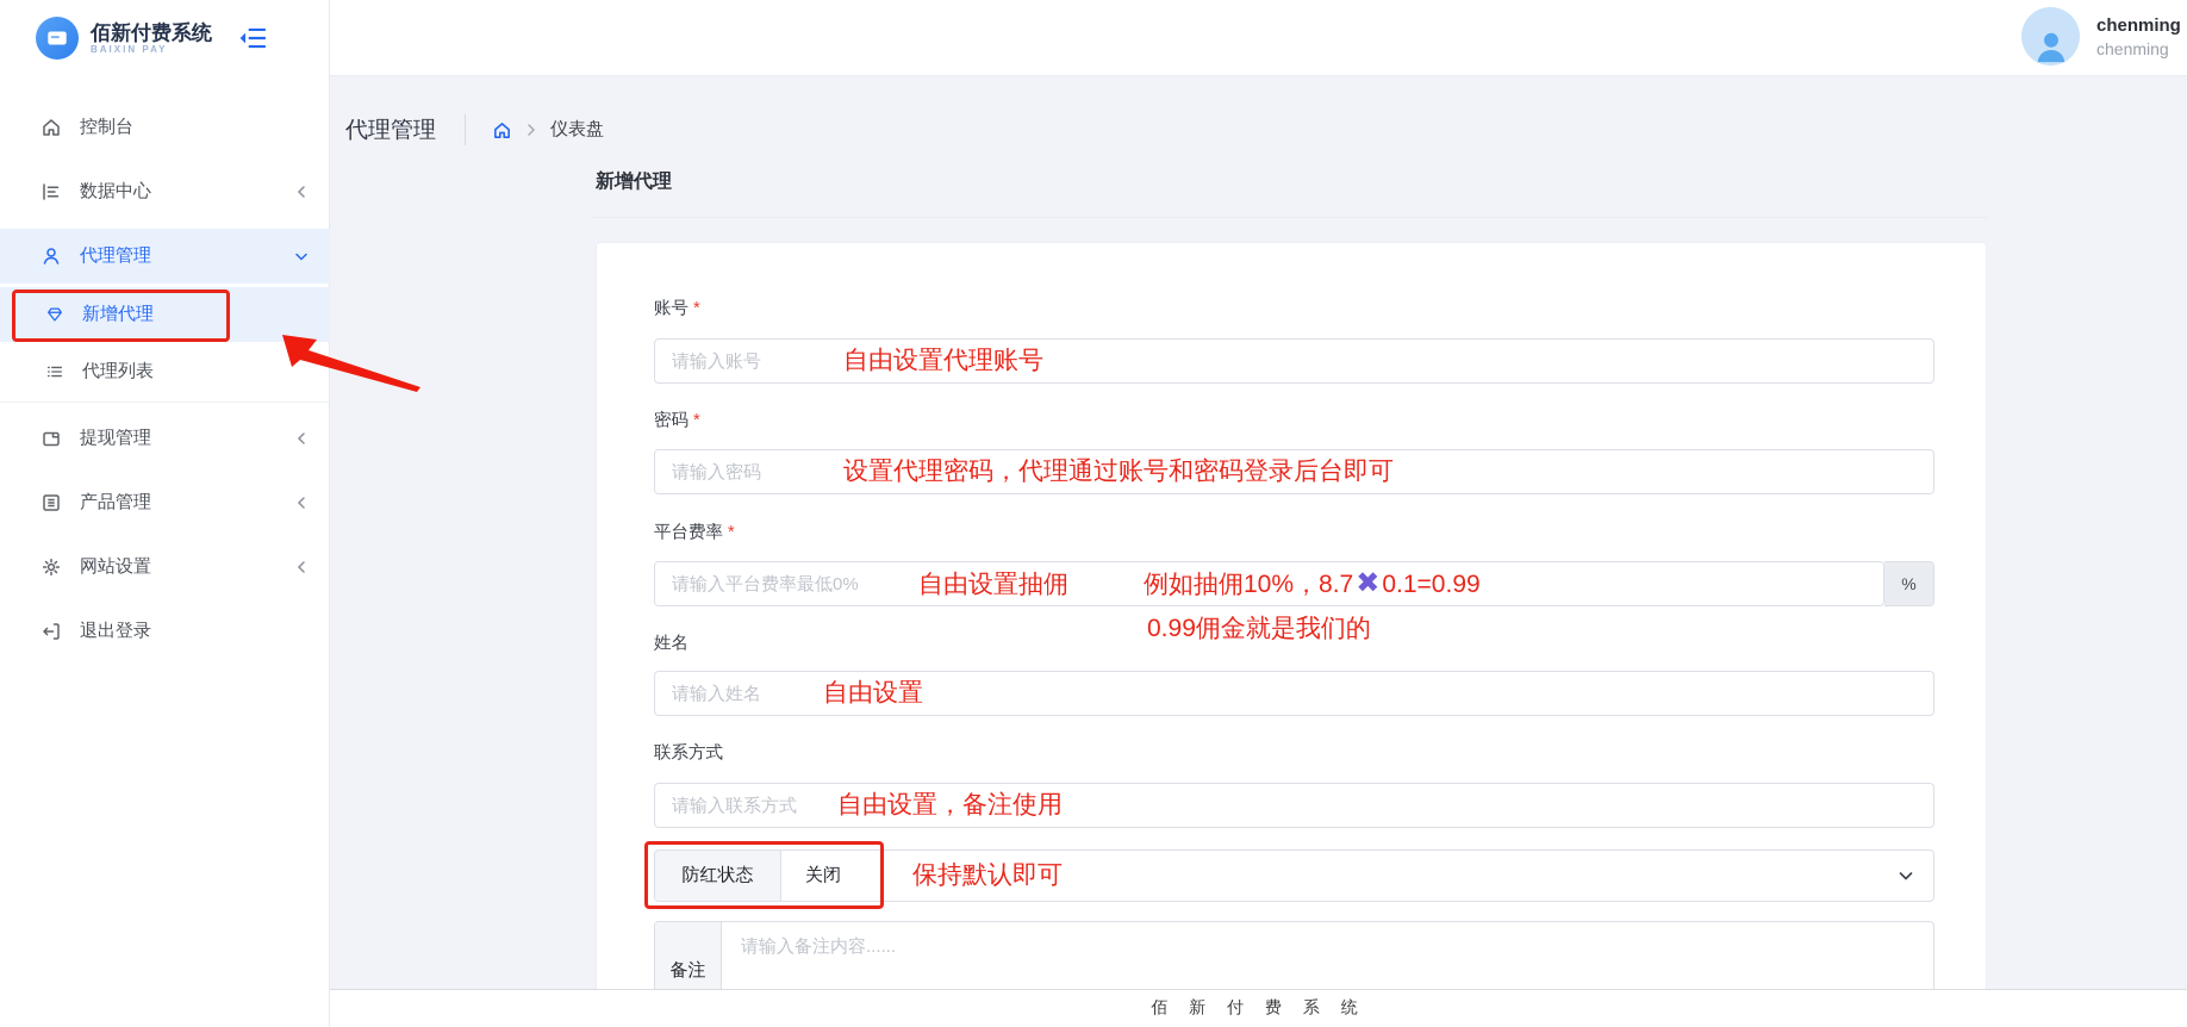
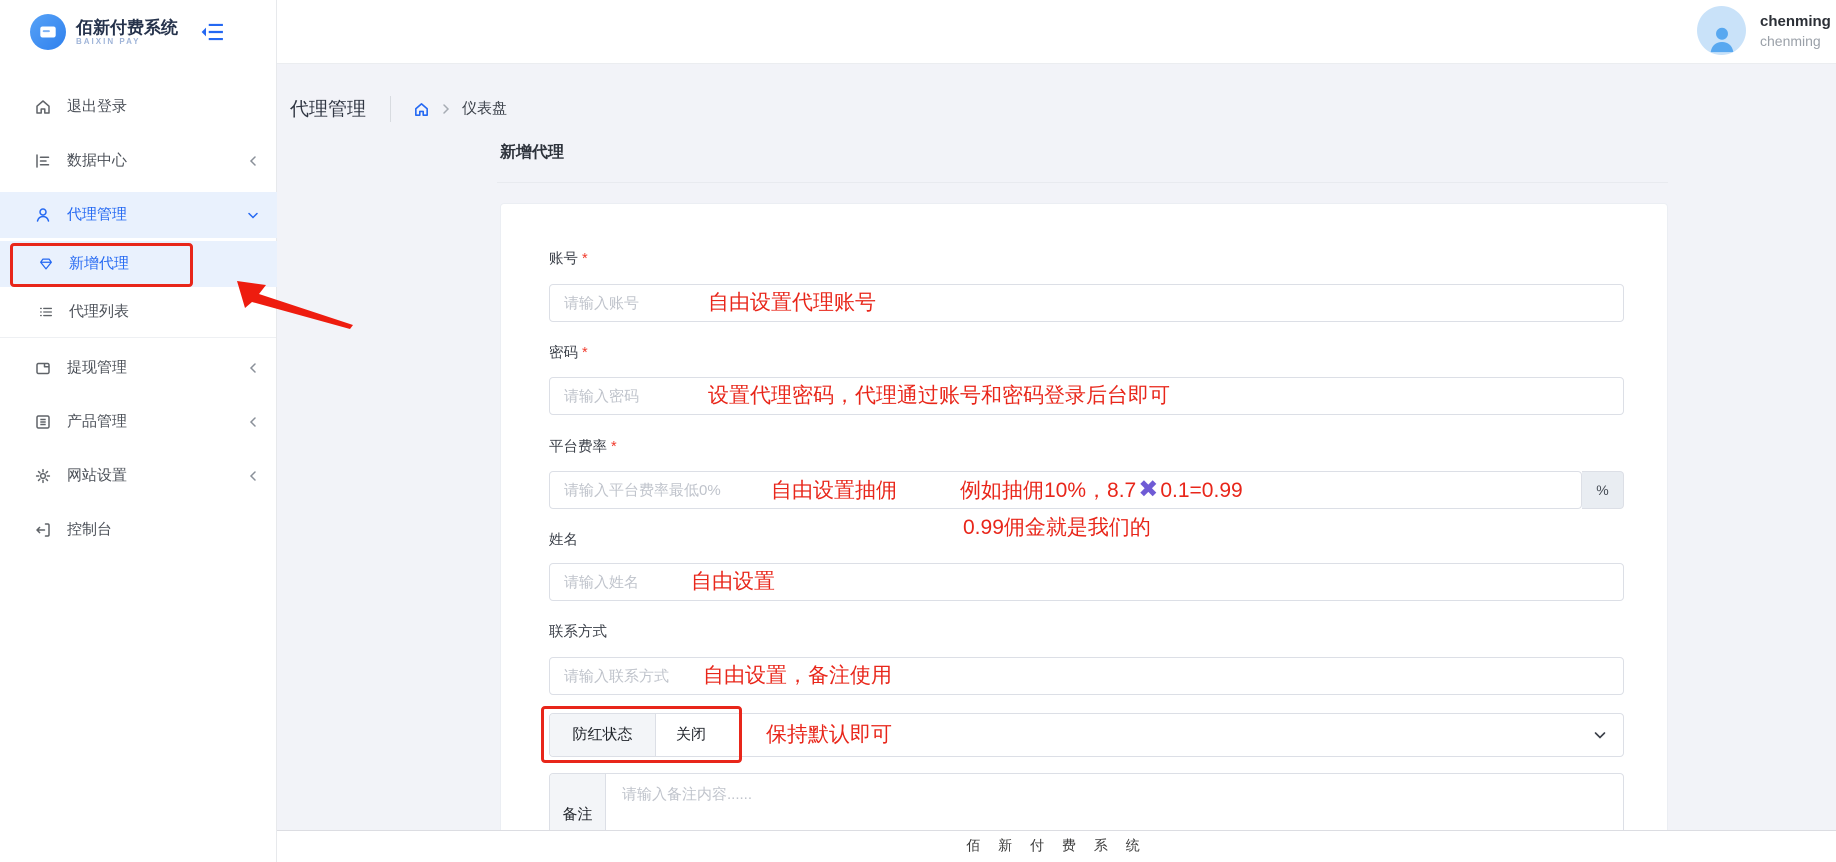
  chenming
  chenming
  佰新付费系统
  BAIXIN PAY
- 控制台
+ 退出登录
  数据中心
  代理管理
  新增代理
  代理列表
  提现管理
  产品管理
  网站设置
- 退出登录
+ 控制台
  代理管理
  仪表盘
  新增代理
  账号 *
  请输入账号
  自由设置代理账号
  密码 *
  请输入密码
  设置代理密码，代理通过账号和密码登录后台即可
  平台费率 *
  请输入平台费率最低0%
  自由设置抽佣 例如抽佣10%，8.7✖0.1=0.99
  %
  0.99佣金就是我们的
  姓名
  请输入姓名
  自由设置
  联系方式
  请输入联系方式
  自由设置，备注使用
  防红状态
  关闭
  保持默认即可
  备注
  请输入备注内容......
  佰 新 付 费 系 统
